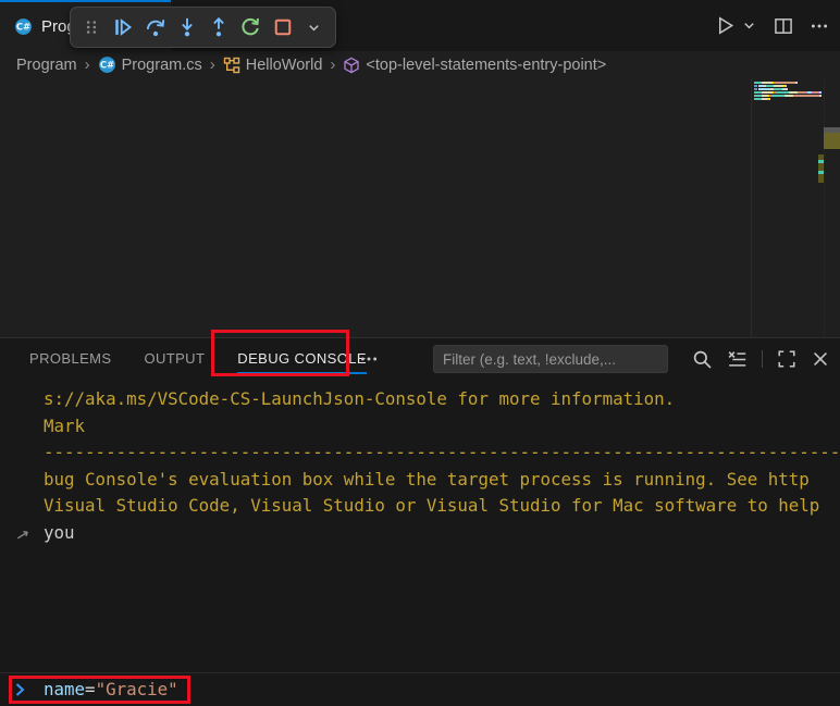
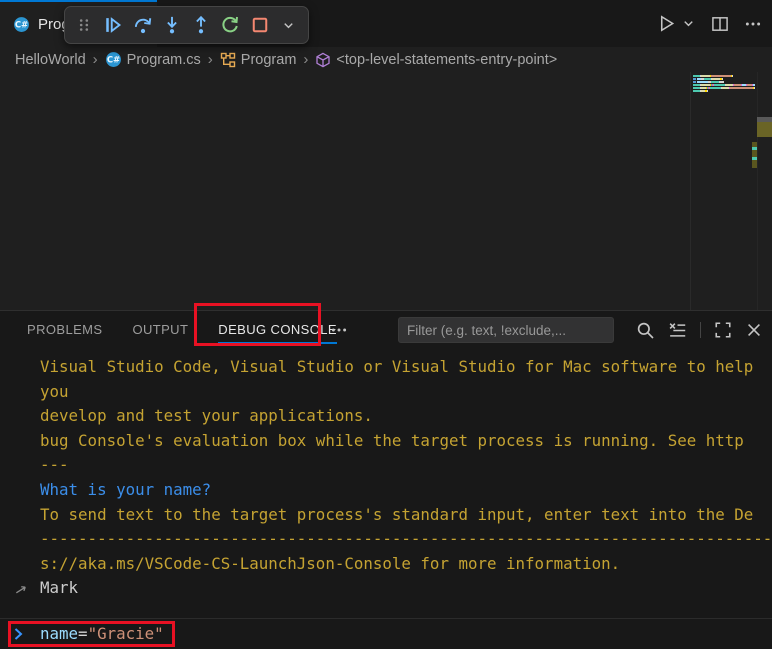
  C#
- Program
+ HelloWorld
  ›
  C#
  Program.cs
  ›
- HelloWorld
+ Program
  ›
  <top-level-statements-entry-point>
  PROBLEMS
  OUTPUT
  DEBUG CONSOL
  Filter (e.g. text, !exclude,...
- s://aka.ms/VSCode-CS-LaunchJson-Console for more information.
+ Visual Studio Code, Visual Studio or Visual Studio for Mac software to help
- Mark
+ you
+ develop and test your applications.
- -----------------------------------------------------------------------------
+ bug Console's evaluation box while the target process is running. See http
+ ---
+ What is your name?
+ To send text to the target process's standard input, enter text into the De
- bug Console's evaluation box while the target process is running. See http
+ -----------------------------------------------------------------------------
- Visual Studio Code, Visual Studio or Visual Studio for Mac software to help
+ s://aka.ms/VSCode-CS-LaunchJson-Console for more information.
- you
+ Mark
  name="Gracie"
